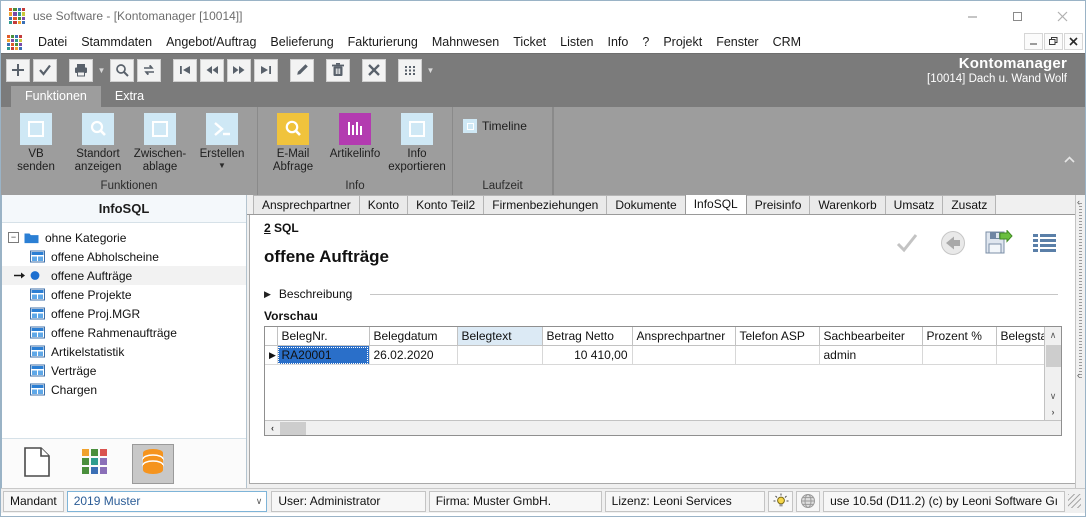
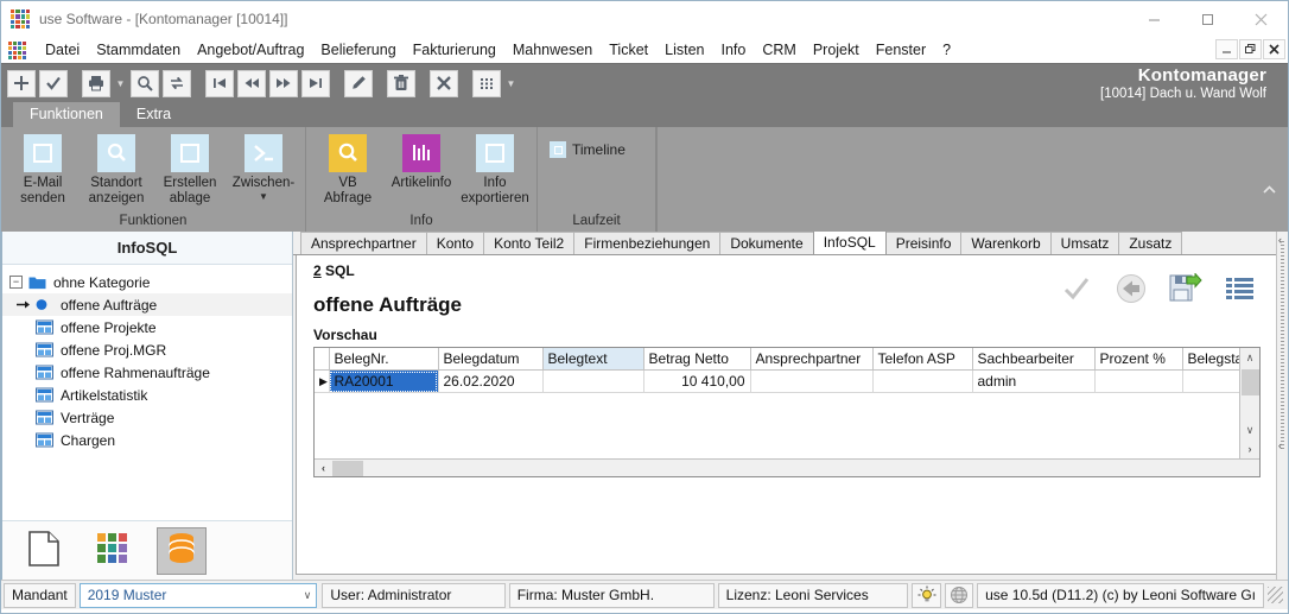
  use Software - [Kontomanager [10014]]
  Datei
  Stammdaten
  Angebot/Auftrag
  Belieferung
  Fakturierung
  Mahnwesen
  Ticket
  Listen
  Info
- ?
+ CRM
  Projekt
  Fenster
- CRM
+ ?
  ▼
  ▼
  Kontomanager
  [10014] Dach u. Wand Wolf
  Funktionen
  Extra
- VB
+ E-Mail
  senden
  Standort
  anzeigen
- Zwischen-
+ Erstellen
  ablage
- Erstellen
+ Zwischen-
  ▼
  Funktionen
- E-Mail
+ VB
  Abfrage
  Artikelinfo
  Info
  exportieren
  Info
  Timeline
  Laufzeit
  InfoSQL
  −
  ohne Kategorie
- offene Abholscheine
  offene Aufträge
  offene Projekte
  offene Proj.MGR
  offene Rahmenaufträge
  Artikelstatistik
  Verträge
  Chargen
  Ansprechpartner
  Konto
  Konto Teil2
  Firmenbeziehungen
  Dokumente
  InfoSQL
  Preisinfo
  Warenkorb
  Umsatz
  Zusatz
  2 SQL
  offene Aufträge
- ▶
- Beschreibung
  Vorschau
  	BelegNr.	Belegdatum	Belegtext	Betrag Netto	Ansprechpartner	Telefon ASP	Sachbearbeiter	Prozent %	Belegst
  ▶	RA20001	26.02.2020		10 410,00			admin
  ∧
  ∨
  ›
  ‹
  ‹
  ‹
  Mandant
  2019 Muster
  ∨
  User: Administrator
  Firma: Muster GmbH.
  Lizenz: Leoni Services
  use 10.5d (D11.2) (c) by Leoni Software Gı
